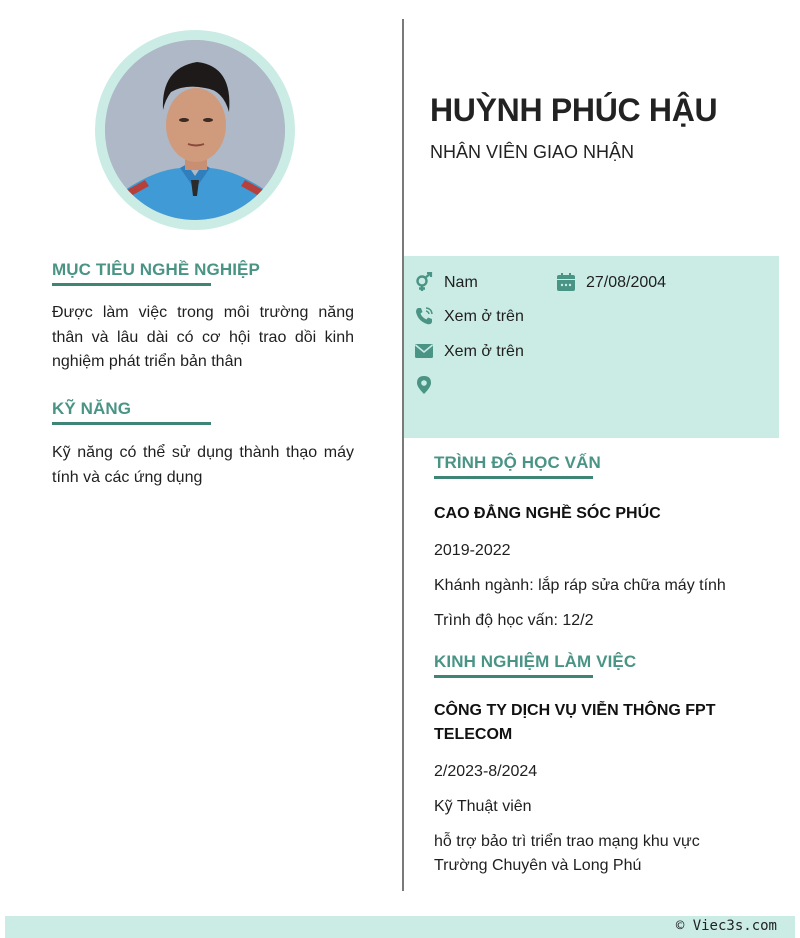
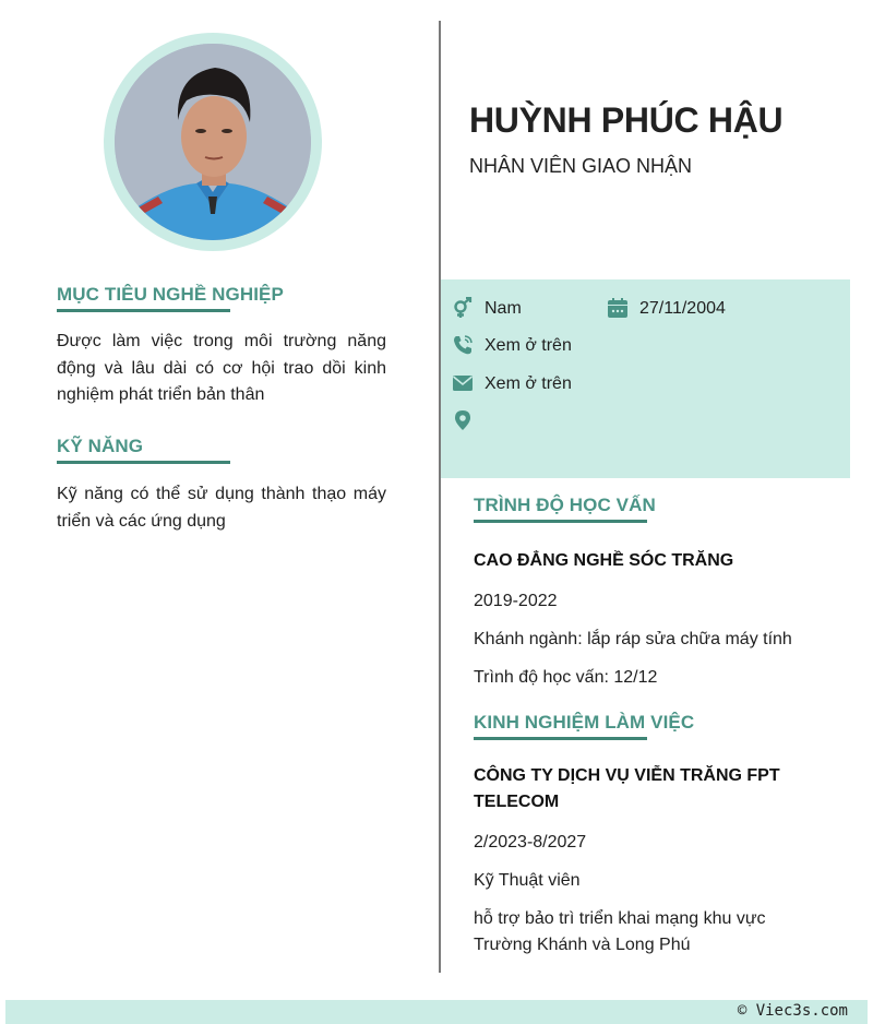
  MỤC TIÊU NGHỀ NGHIỆP
- Được làm việc trong môi trường năng thân và lâu dài có cơ hội trao dồi kinh nghiệm phát triển bản thân
+ Được làm việc trong môi trường năng động và lâu dài có cơ hội trao dồi kinh nghiệm phát triển bản thân
  KỸ NĂNG
- Kỹ năng có thể sử dụng thành thạo máy tính và các ứng dụng
+ Kỹ năng có thể sử dụng thành thạo máy triển và các ứng dụng
  HUỲNH PHÚC HẬU
  NHÂN VIÊN GIAO NHẬN
  Nam
- 27/08/2004
+ 27/11/2004
  Xem ở trên
  Xem ở trên
  TRÌNH ĐỘ HỌC VẤN
- CAO ĐẲNG NGHỀ SÓC PHÚC
+ CAO ĐẲNG NGHỀ SÓC TRĂNG
  2019-2022
  Khánh ngành: lắp ráp sửa chữa máy tính
- Trình độ học vấn: 12/2
+ Trình độ học vấn: 12/12
  KINH NGHIỆM LÀM VIỆC
- CÔNG TY DỊCH VỤ VIỄN THÔNG FPT
+ CÔNG TY DỊCH VỤ VIỄN TRĂNG FPT
  TELECOM
- 2/2023-8/2024
+ 2/2023-8/2027
  Kỹ Thuật viên
- hỗ trợ bảo trì triển trao mạng khu vực
+ hỗ trợ bảo trì triển khai mạng khu vực
- Trường Chuyên và Long Phú
+ Trường Khánh và Long Phú
  © Viec3s.com
